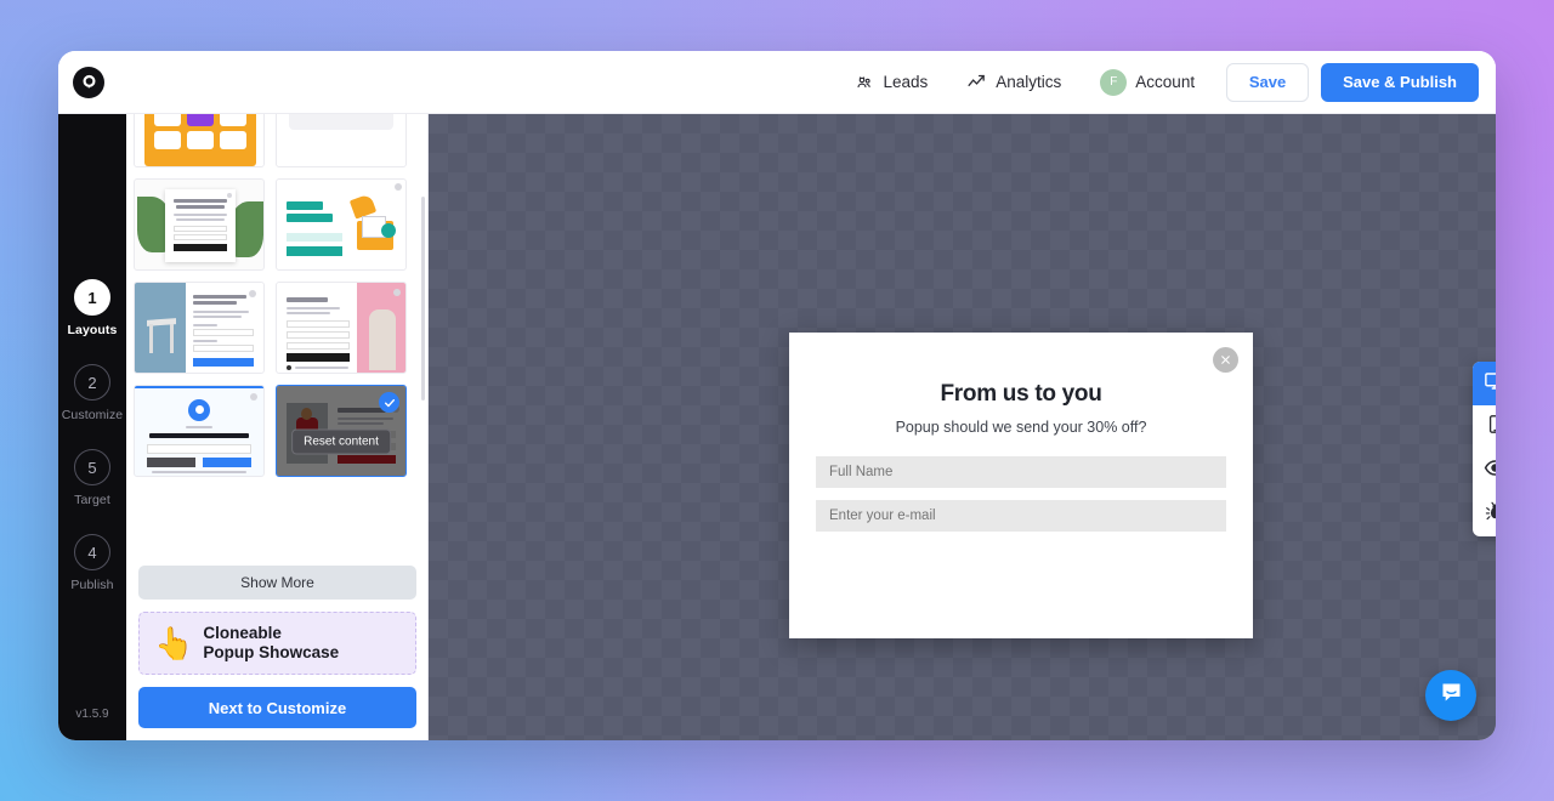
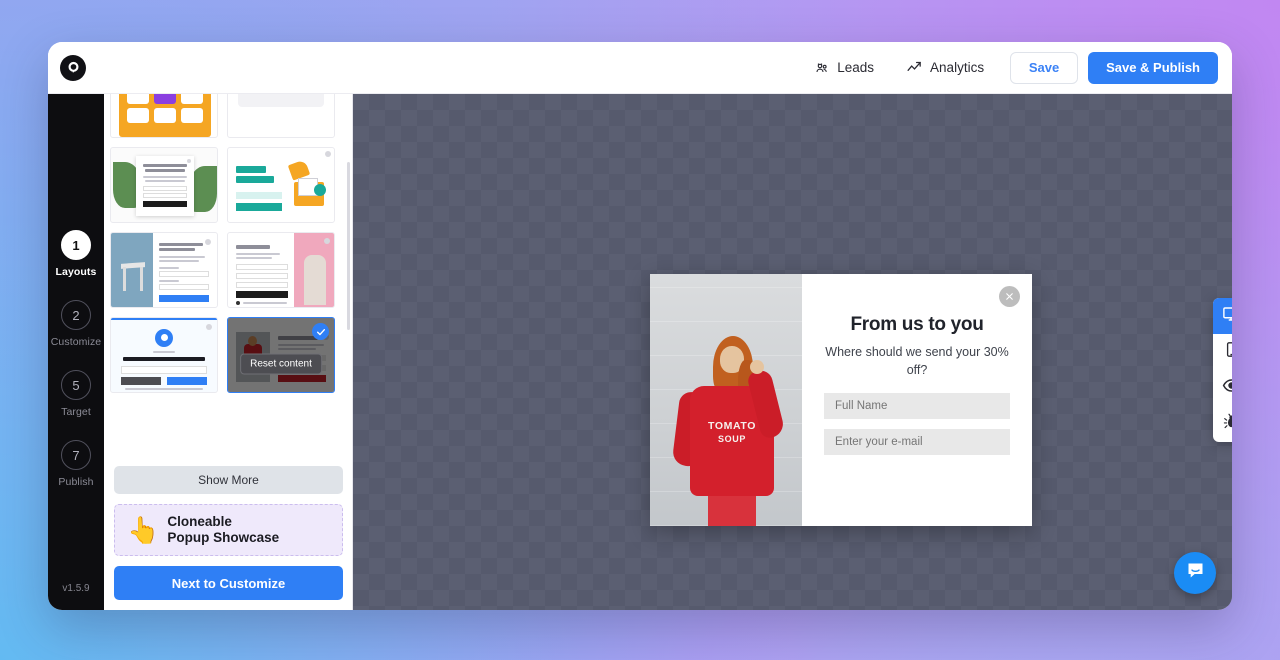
  Leads
  Analytics
- F
- Account
  Save
  Save & Publish
  1
  Layouts
  2
  Customize
  5
  Target
- 4
+ 7
  Publish
  v1.5.9
  Reset content
  Show More
  👆
  Cloneable
  Popup Showcase
  Next to Customize
+ TOMATO
+ SOUP
  From us to you
- Popup should we send your 30% off?
+ Where should we send your 30% off?
  Full Name
  Enter your e-mail
